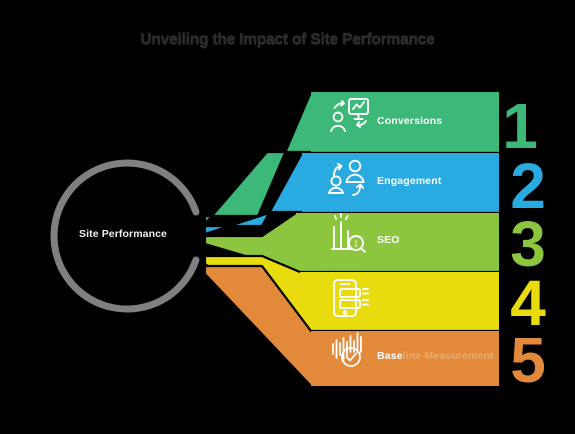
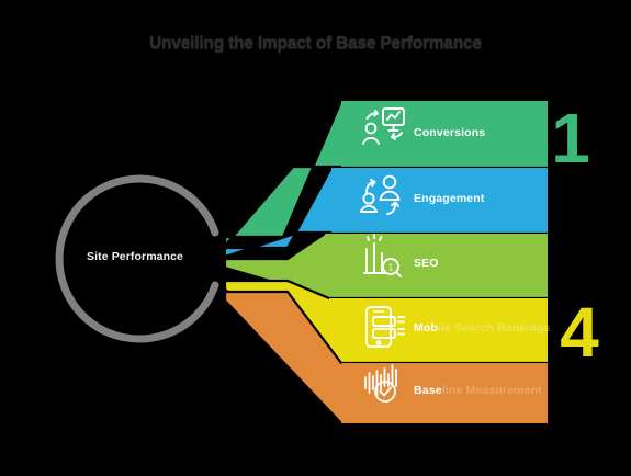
- Unveiling the Impact of Site Performance
+ Unveiling the Impact of Base Performance
  1
  1
- 2
- 3
  4
- 5
  Site Performance
  Conversions
  Engagement
  SEO
+ Mobile Search Rankings
  Baseline Measurement
